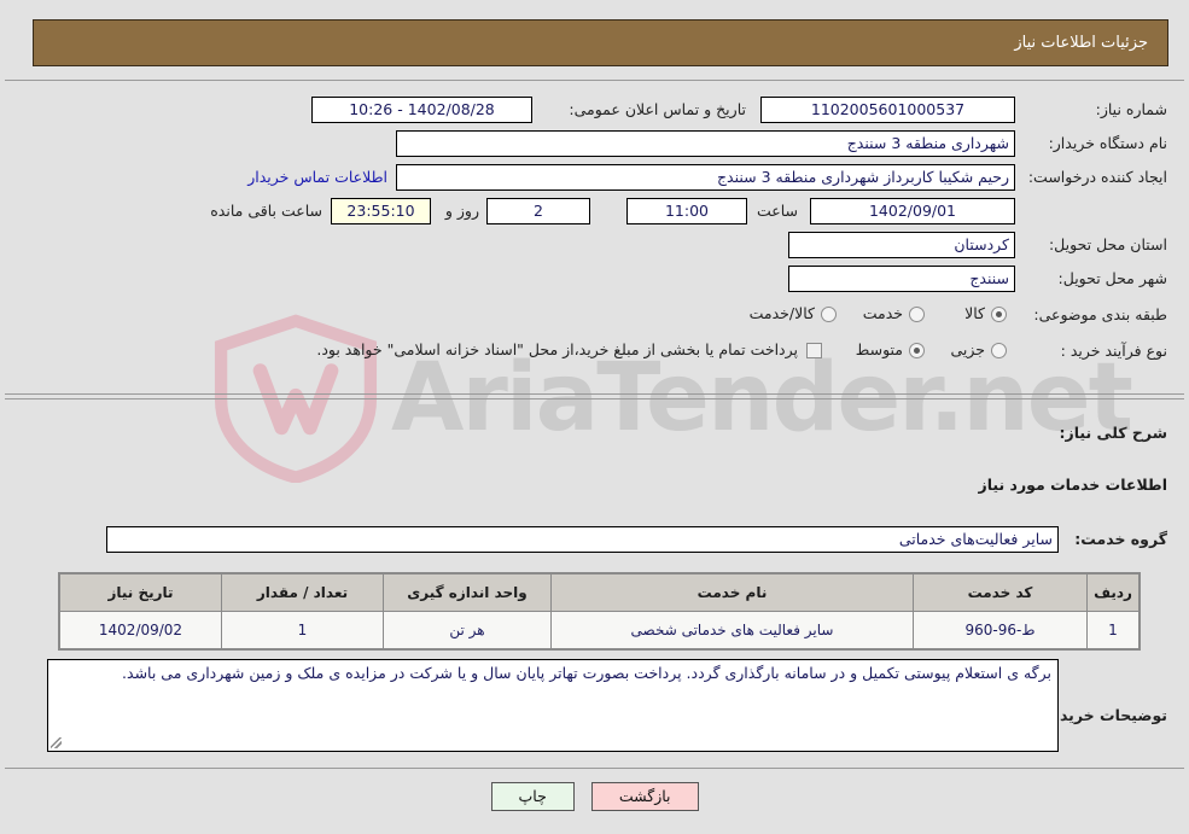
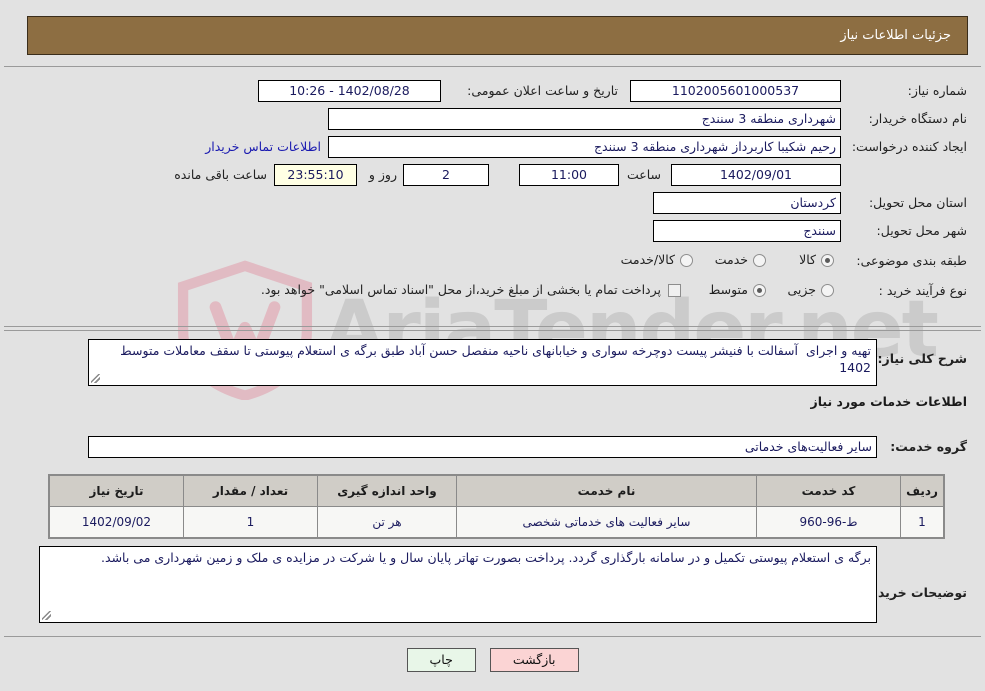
  AriaTender.net
  جزئیات اطلاعات نیاز
  شماره نیاز:
  1102005601000537
- تاریخ و تماس اعلان عمومی:
+ تاریخ و ساعت اعلان عمومی:
  1402/08/28 - 10:26
  نام دستگاه خریدار:
  شهرداری منطقه 3 سنندج
  ایجاد کننده درخواست:
  رحیم شکیبا کاربرداز شهرداری منطقه 3 سنندج
  اطلاعات تماس خریدار
  1402/09/01
  ساعت
  11:00
  2
  روز و
  23:55:10
  ساعت باقی مانده
  استان محل تحویل:
  کردستان
  شهر محل تحویل:
  سنندج
  طبقه بندی موضوعی:
  کالا
  خدمت
  کالا/خدمت
  نوع فرآیند خرید :
  جزیی
  متوسط
- پرداخت تمام یا بخشی از مبلغ خرید،از محل "اسناد خزانه اسلامی" خواهد بود.
+ پرداخت تمام یا بخشی از مبلغ خرید،از محل "اسناد تماس اسلامی" خواهد بود.
  شرح کلی نیاز:
+ تهیه و اجرای آسفالت با فنیشر پیست دوچرخه سواری و خیابانهای ناحیه منفصل حسن آباد طبق برگه ی استعلام پیوستی تا سقف معاملات متوسط 1402
  اطلاعات خدمات مورد نیاز
  گروه خدمت:
  سایر فعالیت‌های خدماتی
  ردیف	کد خدمت	نام خدمت	واحد اندازه گیری	تعداد / مقدار	تاریخ نیاز
  1	ط-96-960	سایر فعالیت های خدماتی شخصی	هر تن	1	1402/09/02
  توضیحات خرید
  برگه ی استعلام پیوستی تکمیل و در سامانه بارگذاری گردد. پرداخت بصورت تهاتر پایان سال و یا شرکت در مزایده ی ملک و زمین شهرداری می باشد.
  بازگشت
  چاپ
